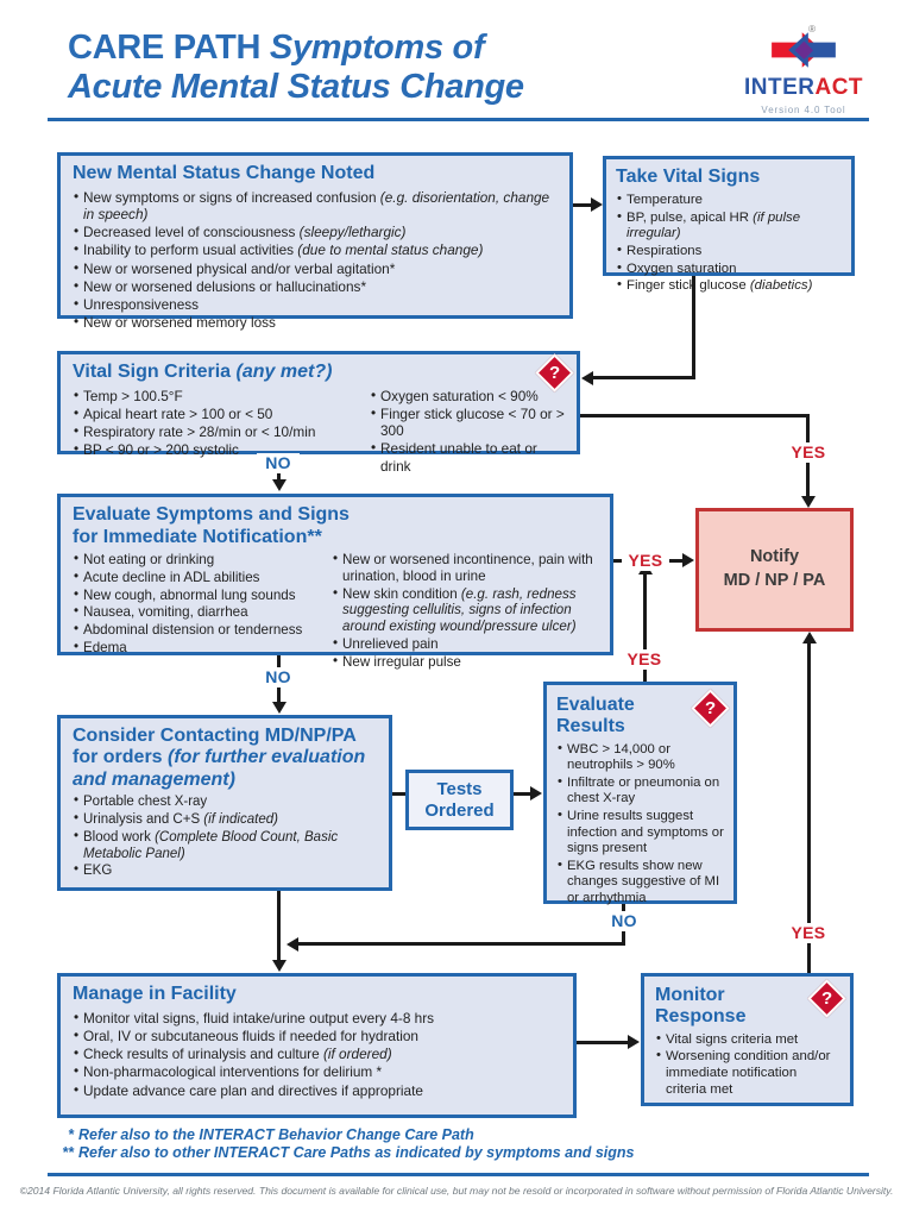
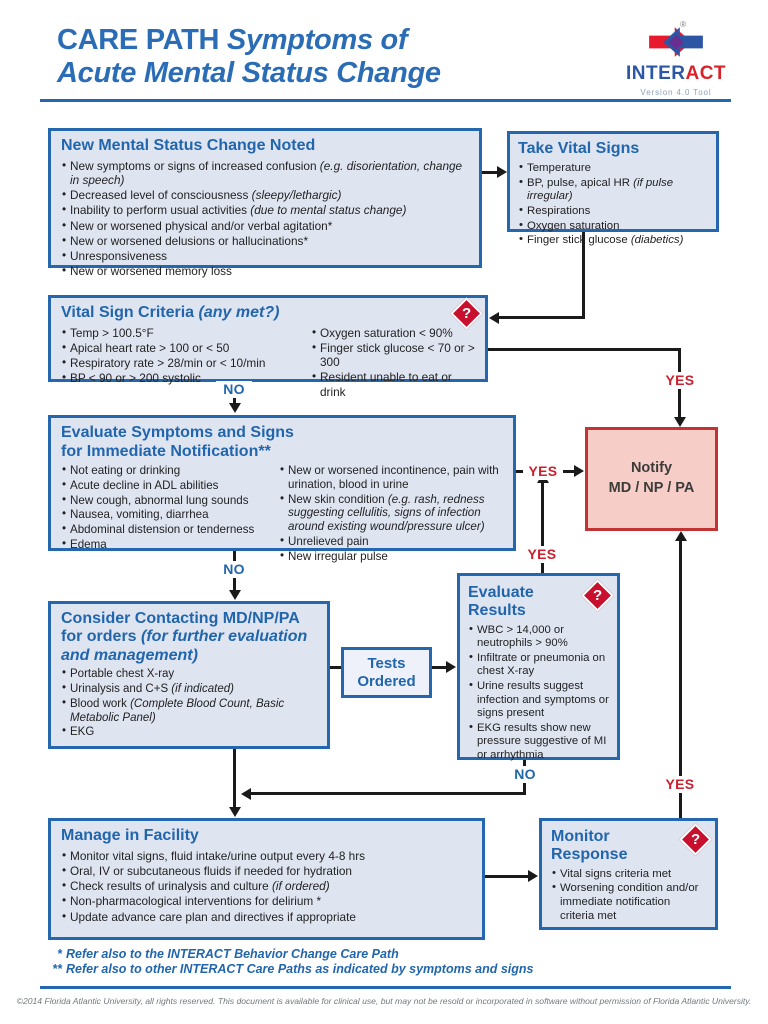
  CARE PATH Symptoms of
  Acute Mental Status Change
  ®
  INTERACT
  Version 4.0 Tool
  New Mental Status Change Noted
  New symptoms or signs of increased confusion (e.g. disorientation, change in speech)
  Decreased level of consciousness (sleepy/lethargic)
  Inability to perform usual activities (due to mental status change)
  New or worsened physical and/or verbal agitation*
  New or worsened delusions or hallucinations*
  Unresponsiveness
  New or worsened memory loss
  Take Vital Signs
  Temperature
  BP, pulse, apical HR (if pulse irregular)
  Respirations
  Oxygen saturation
  Finger stic glucose (diabetics)
  Vital Sign Criteria (any met?)
  Temp > 100.5°F
  Apical heart rate > 100 or < 50
  Respiratory rate > 28/min or < 10/min
  BP < 90 or > 200 systolic
  Oxygen saturation < 90%
  Finger stick glucose < 70 or > 300
  Resident unable to eat or drink
  Evaluate Symptoms and Signs
  for Immediate Notification**
  Not eating or drinking
  Acute decline in ADL abilities
  New cough, abnormal lung sounds
  Nausea, vomiting, diarrhea
  Abdominal distension or tenderness
  Edema
  New or worsened incontinence, pain with urination, blood in urine
  New skin condition (e.g. rash, redness suggesting cellulitis, signs of infection around existing wound/pressure ulcer)
  Unrelieved pain
  New irregular pulse
  Notify
  MD / NP / PA
  Consider Contacting MD/NP/PA for orders (for further evaluation and management)
  Portable chest X-ray
  Urinalysis and C+S (if indicated)
  Blood work (Complete Blood Count, Basic Metabolic Panel)
  EKG
  Tests Ordered
  Evaluate Results
  WBC > 14,000 or neutrophils > 90%
  Infiltrate or pneumonia on chest X-ray
  Urine results suggest infection and symptoms or signs present
- EKG results show new changes suggestive of MI or arrhythmia
+ EKG results show new pressure suggestive of MI or arrhythmia
  Manage in Facility
  Monitor vital signs, fluid intake/urine output every 4-8 hrs
  Oral, IV or subcutaneous fluids if needed for hydration
  Check results of urinalysis and culture (if ordered)
  Non-pharmacological interventions for delirium *
  Update advance care plan and directives if appropriate
  Monitor Response
  Vital signs criteria met
  Worsening condition and/or immediate notification criteria met
  YES
  NO
  YES
  YES
  NO
  NO
  YES
  *
  Refer also to the INTERACT Behavior Change Care Path
  **
  Refer also to other INTERACT Care Paths as indicated by symptoms and signs
  ©2014 Florida Atlantic University, all rights reserved. This document is available for clinical use, but may not be resold or incorporated in software without permission of Florida Atlantic University.
